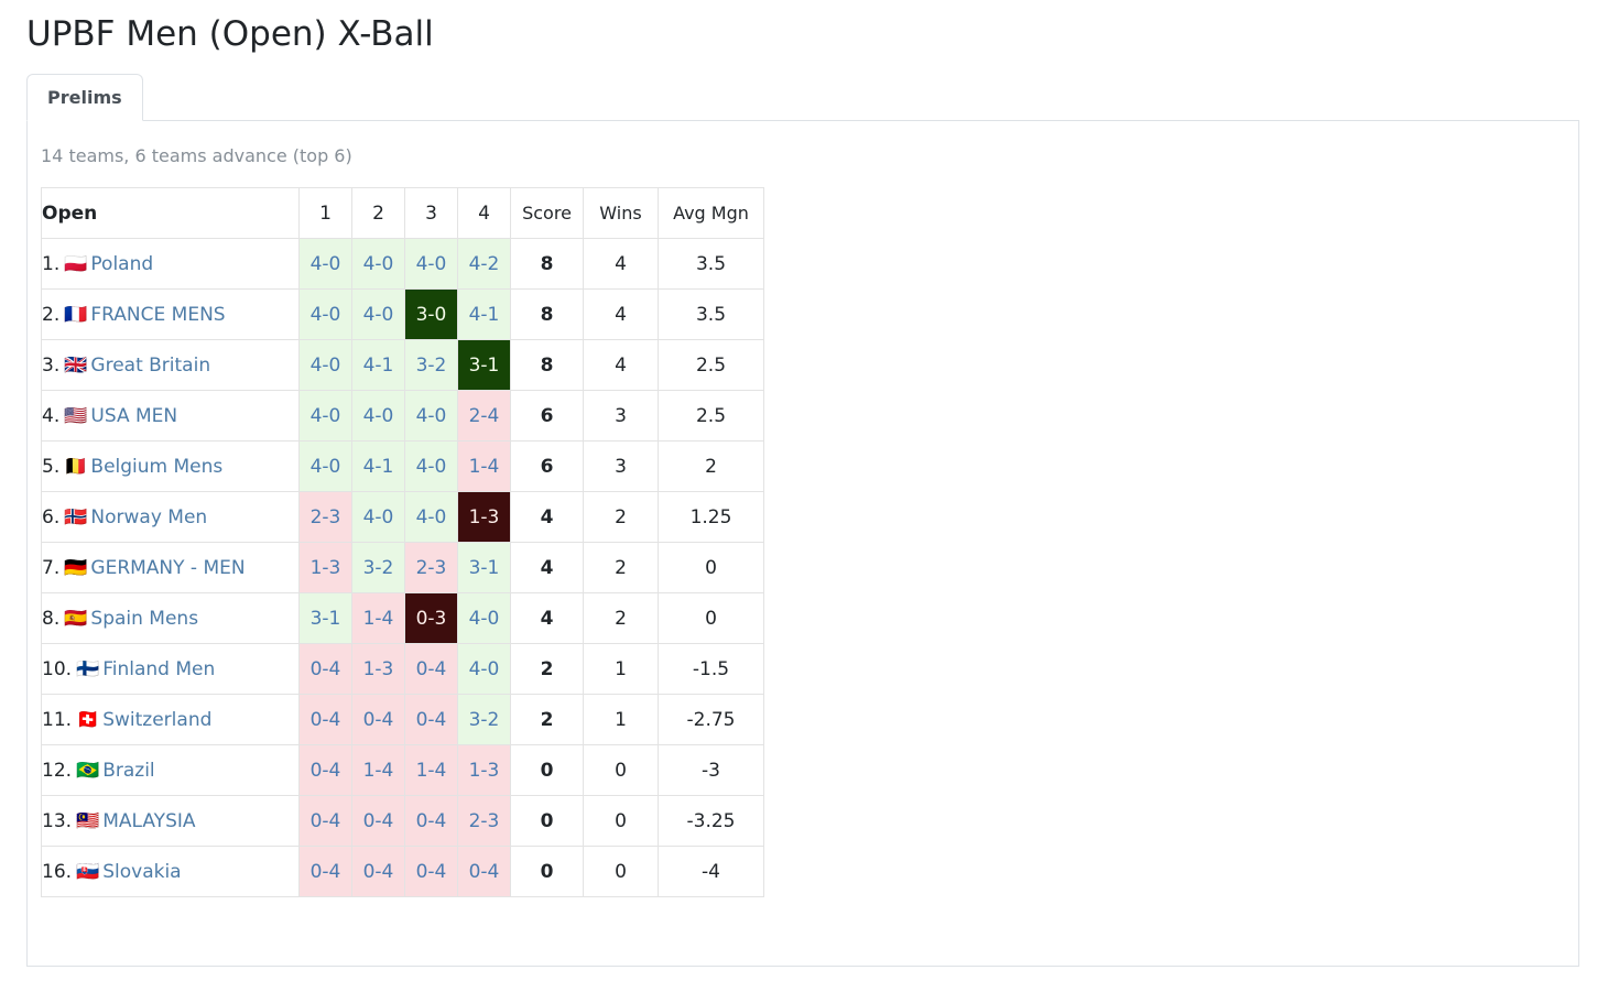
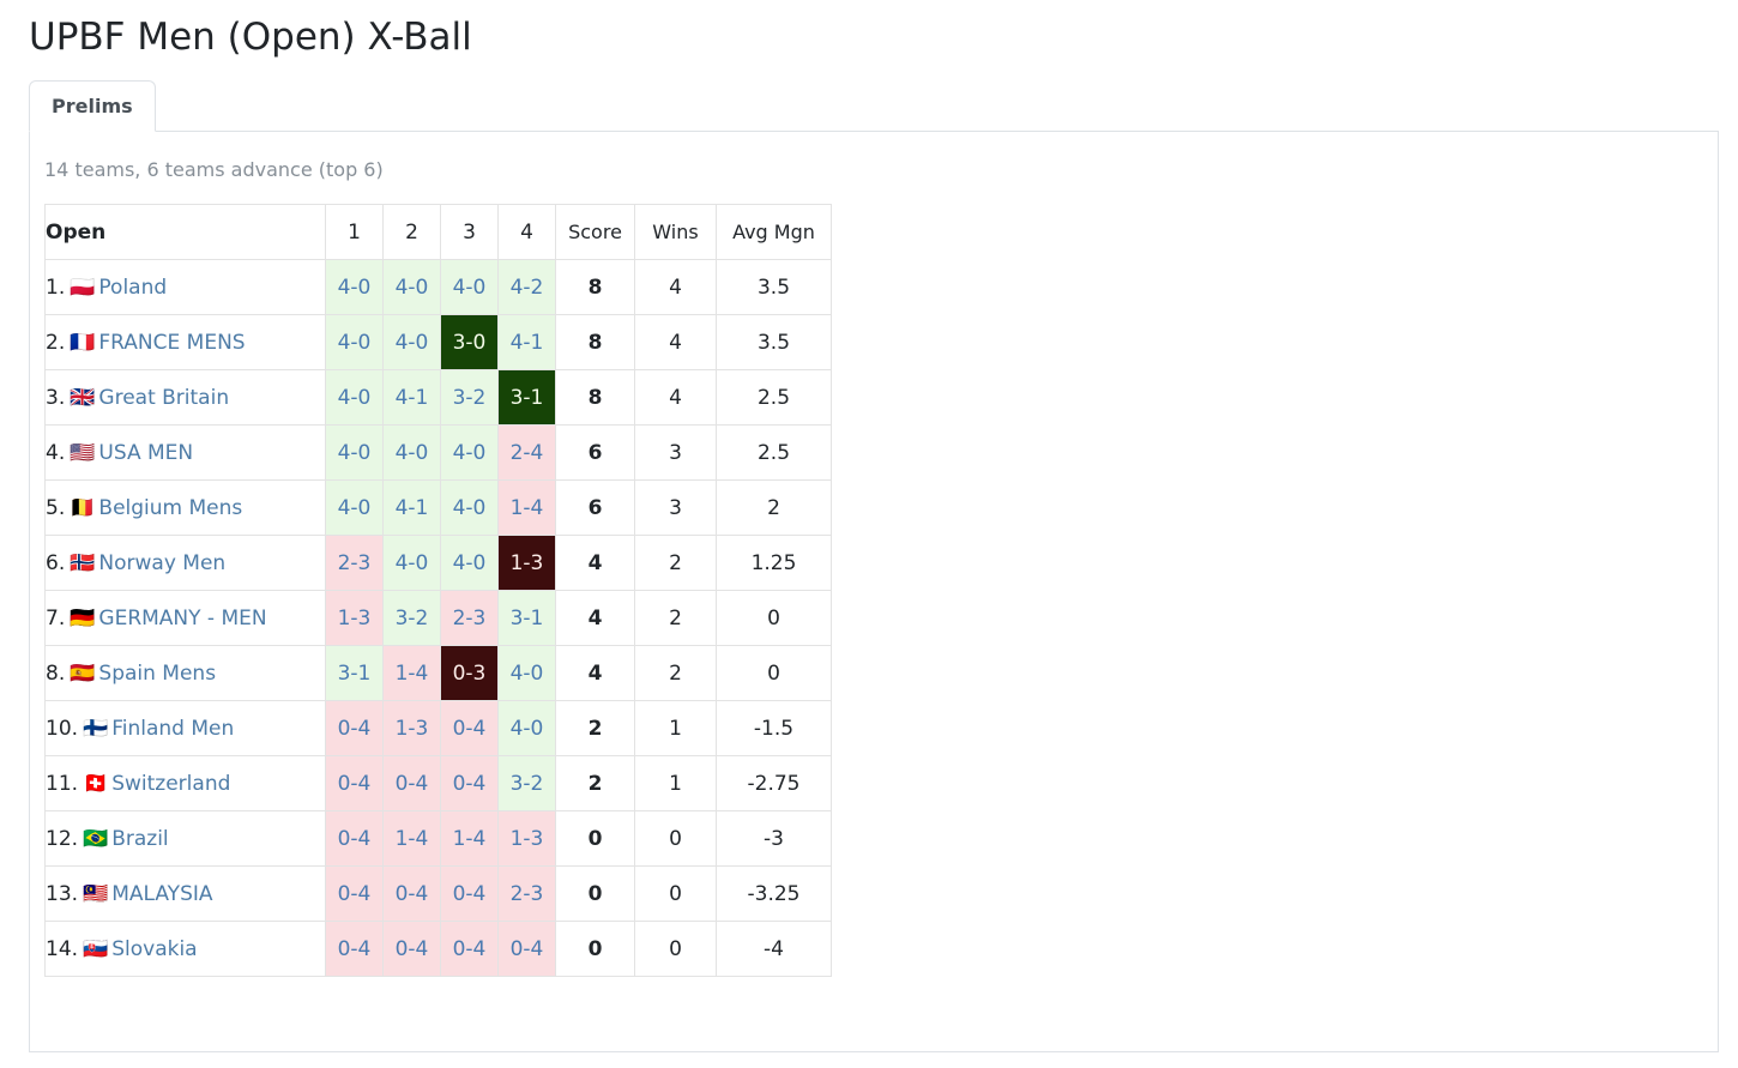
  UPBF Men (Open) X-Ball
  Prelims
  14 teams, 6 teams advance (top 6)
  Open	1	2	3	4	Score	Wins	Avg Mgn
  1. 🇵🇱 Poland	4-0	4-0	4-0	4-2	8	4	3.5
  2. 🇫🇷 FRANCE MENS	4-0	4-0	3-0	4-1	8	4	3.5
  3. 🇬🇧 Great Britain	4-0	4-1	3-2	3-1	8	4	2.5
  4. 🇺🇸 USA MEN	4-0	4-0	4-0	2-4	6	3	2.5
  5. 🇧🇪 Belgium Mens	4-0	4-1	4-0	1-4	6	3	2
  6. 🇳🇴 Norway Men	2-3	4-0	4-0	1-3	4	2	1.25
  7. 🇩🇪 GERMANY - MEN	1-3	3-2	2-3	3-1	4	2	0
  8. 🇪🇸 Spain Mens	3-1	1-4	0-3	4-0	4	2	0
  10. 🇫🇮 Finland Men	0-4	1-3	0-4	4-0	2	1	-1.5
  11. 🇨🇭 Switzerland	0-4	0-4	0-4	3-2	2	1	-2.75
  12. 🇧🇷 Brazil	0-4	1-4	1-4	1-3	0	0	-3
  13. 🇲🇾 MALAYSIA	0-4	0-4	0-4	2-3	0	0	-3.25
- 16. 🇸🇰 Slovakia	0-4	0-4	0-4	0-4	0	0	-4
+ 14. 🇸🇰 Slovakia	0-4	0-4	0-4	0-4	0	0	-4
